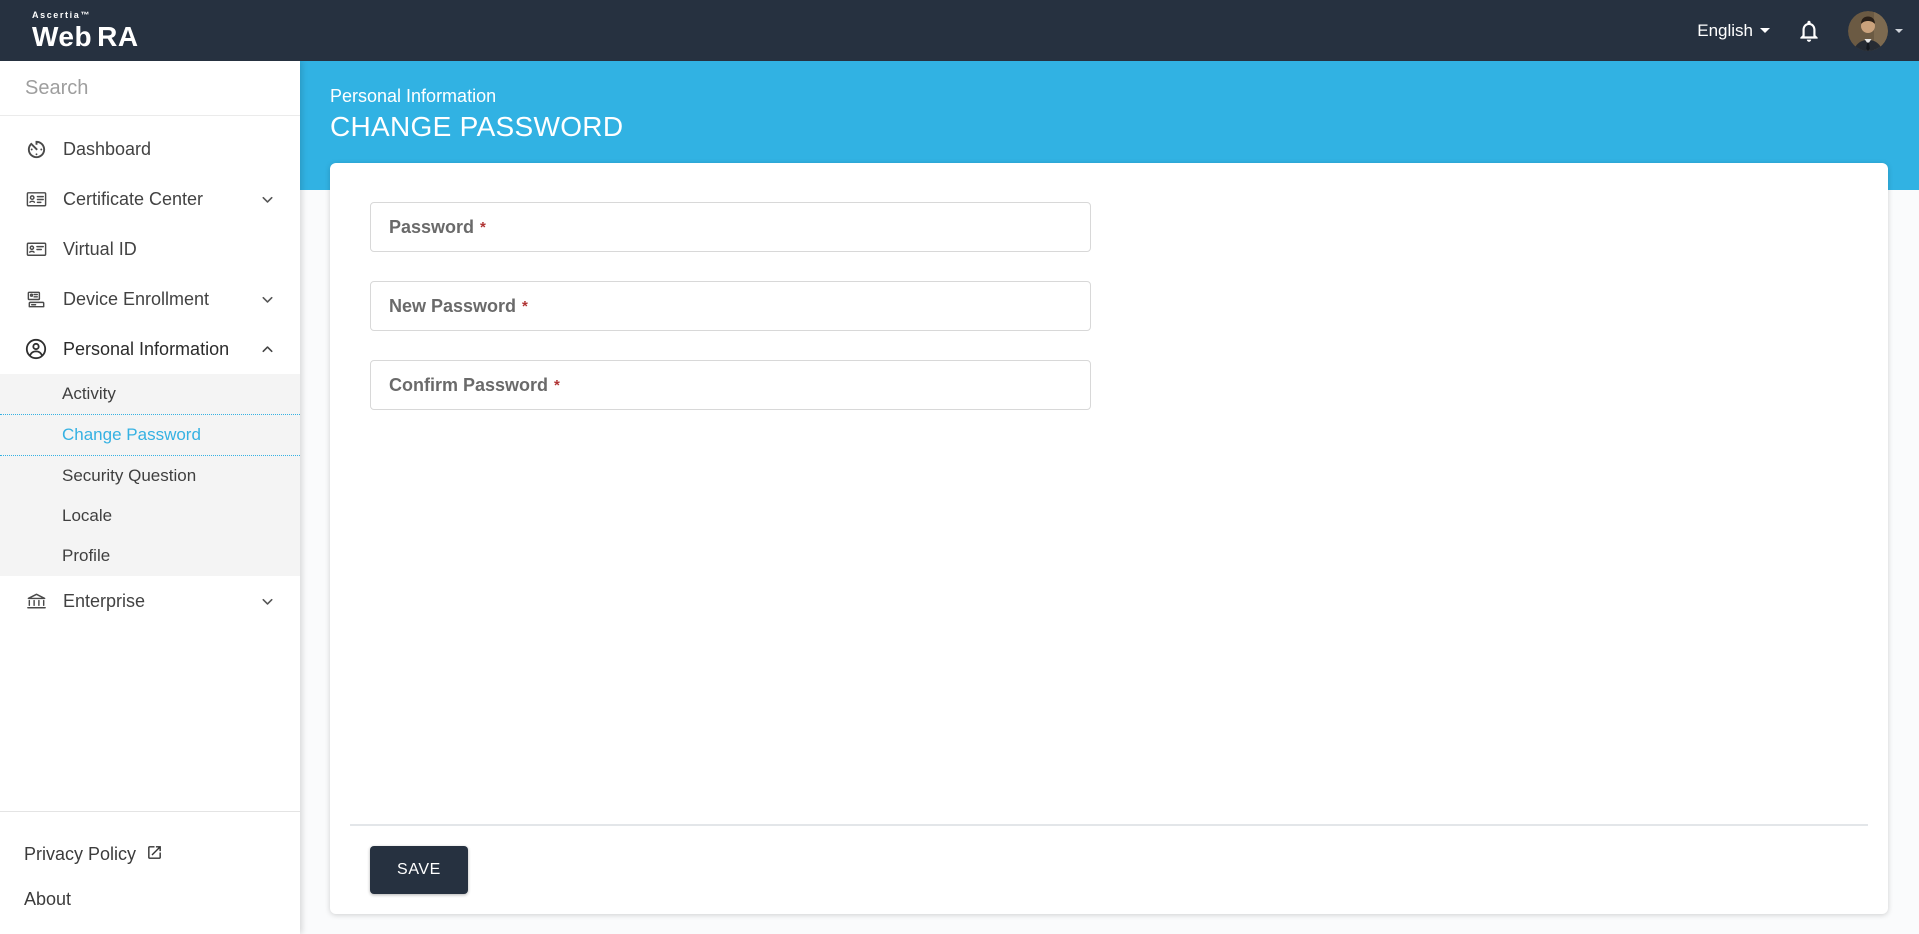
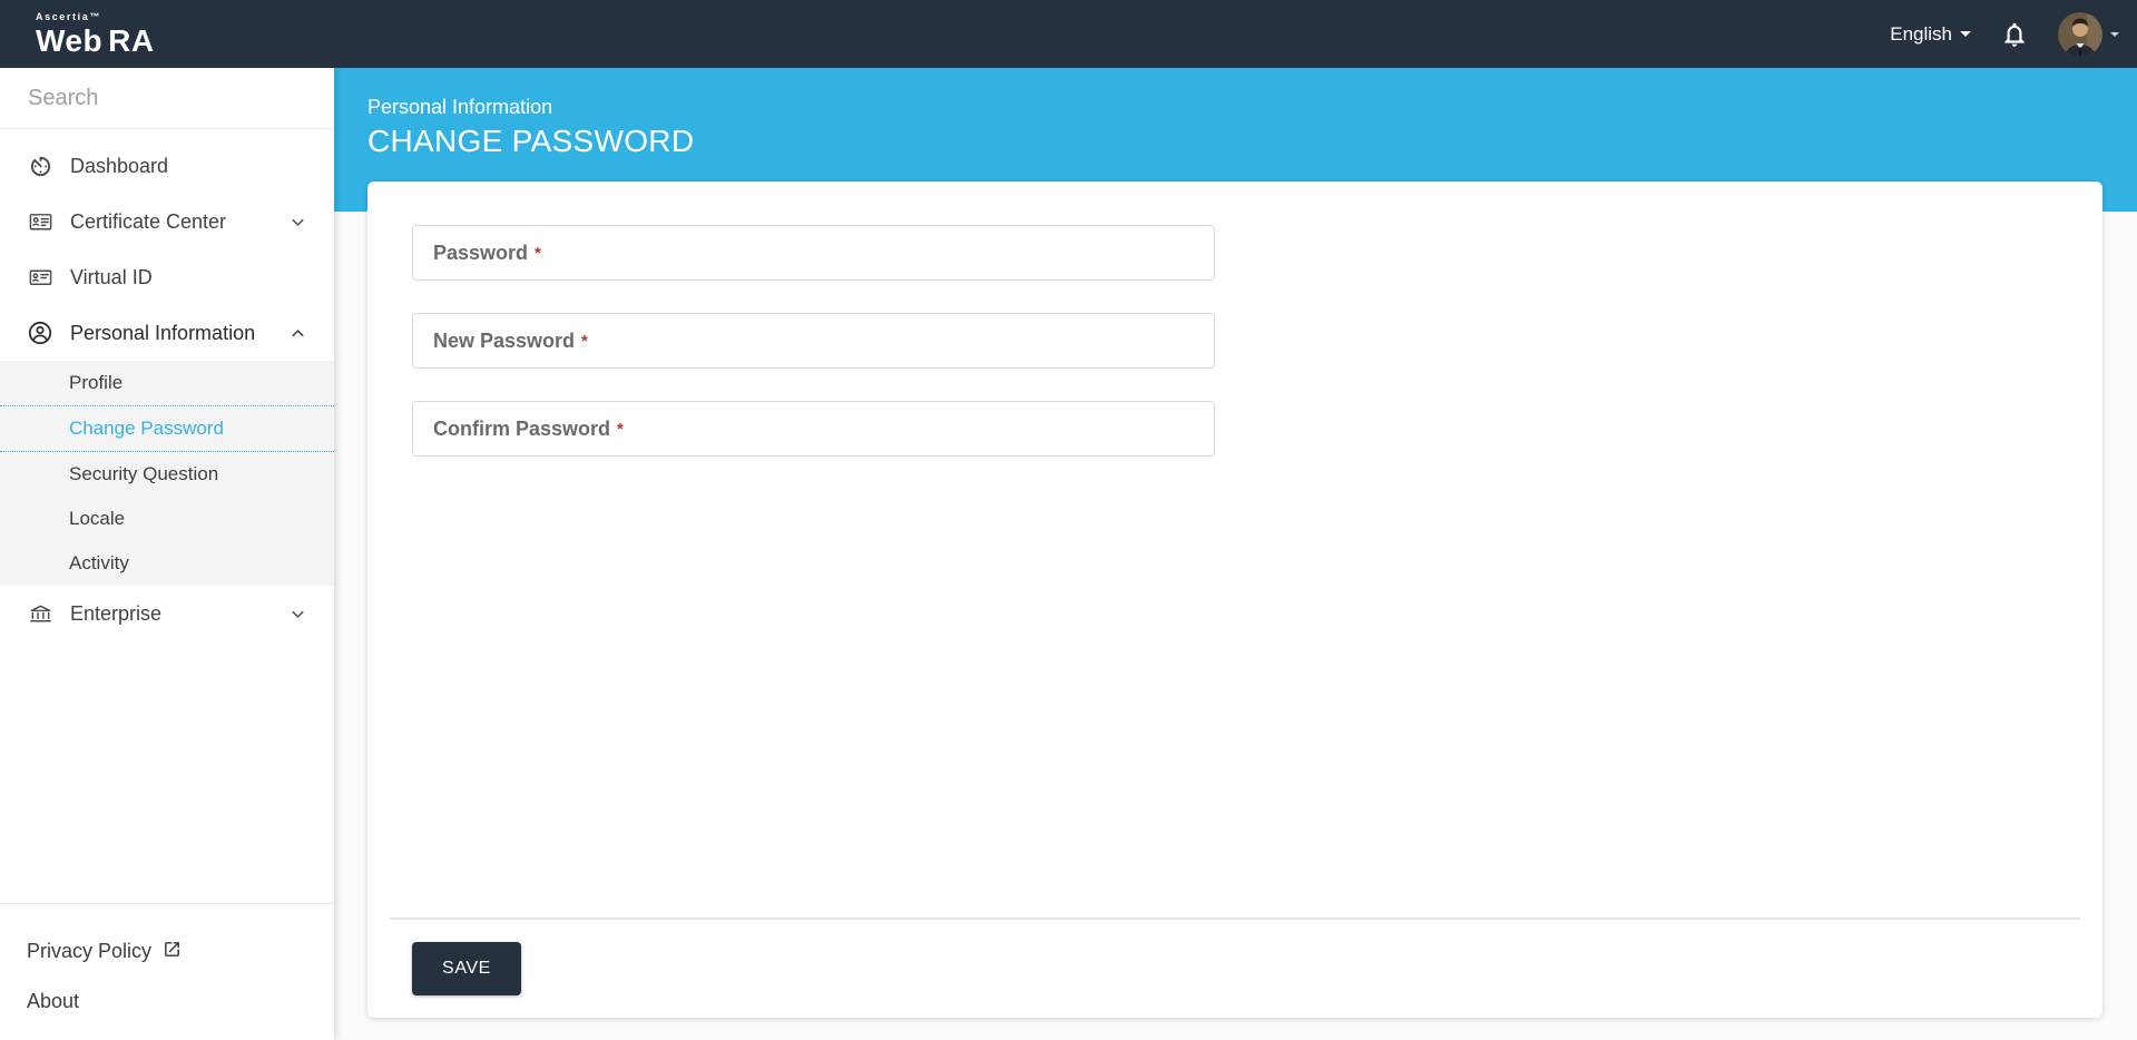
  Ascertia™
  Web RA
  English
  Search
  Dashboard
  Certificate Center
  Virtual ID
- Device Enrollment
  Personal Information
- Activity
+ Profile
  Change Password
  Security Question
  Locale
- Profile
+ Activity
  Enterprise
  Privacy Policy
  About
  Personal Information
  CHANGE PASSWORD
  Password
  *
  New Password
  *
  Confirm Password
  *
  SAVE
